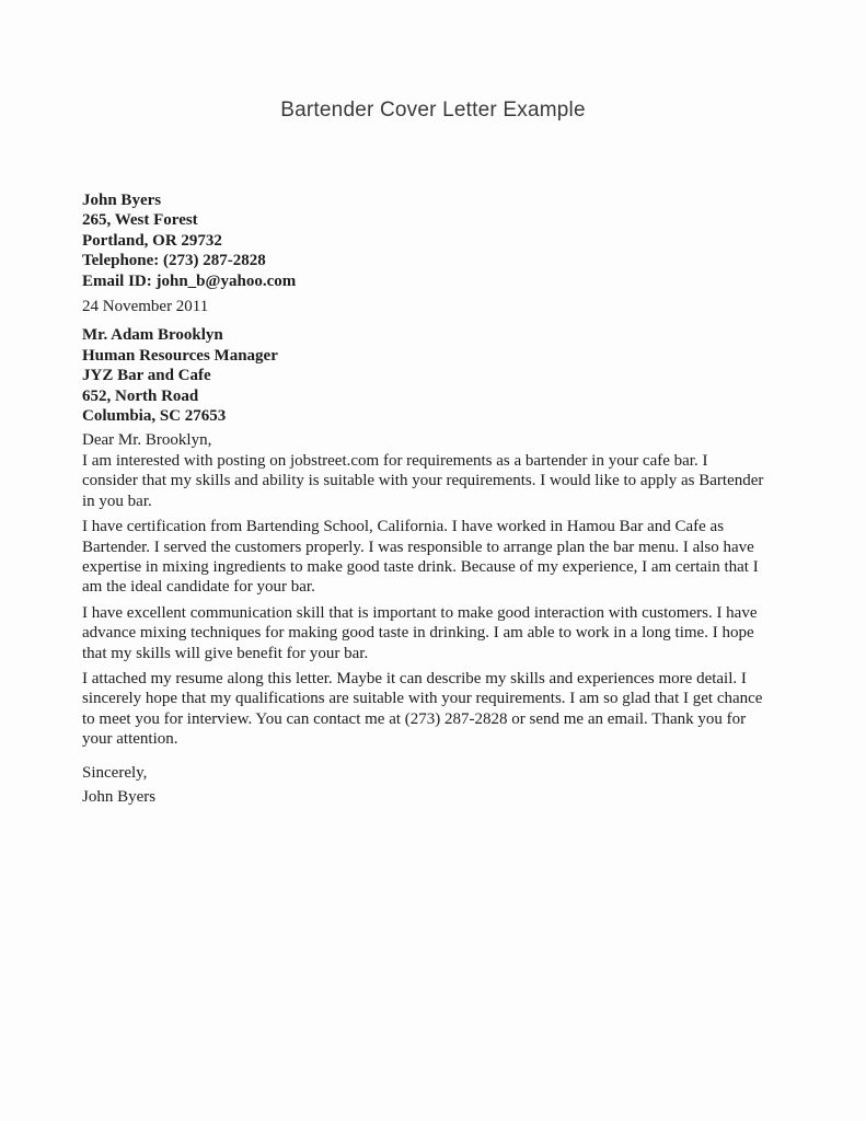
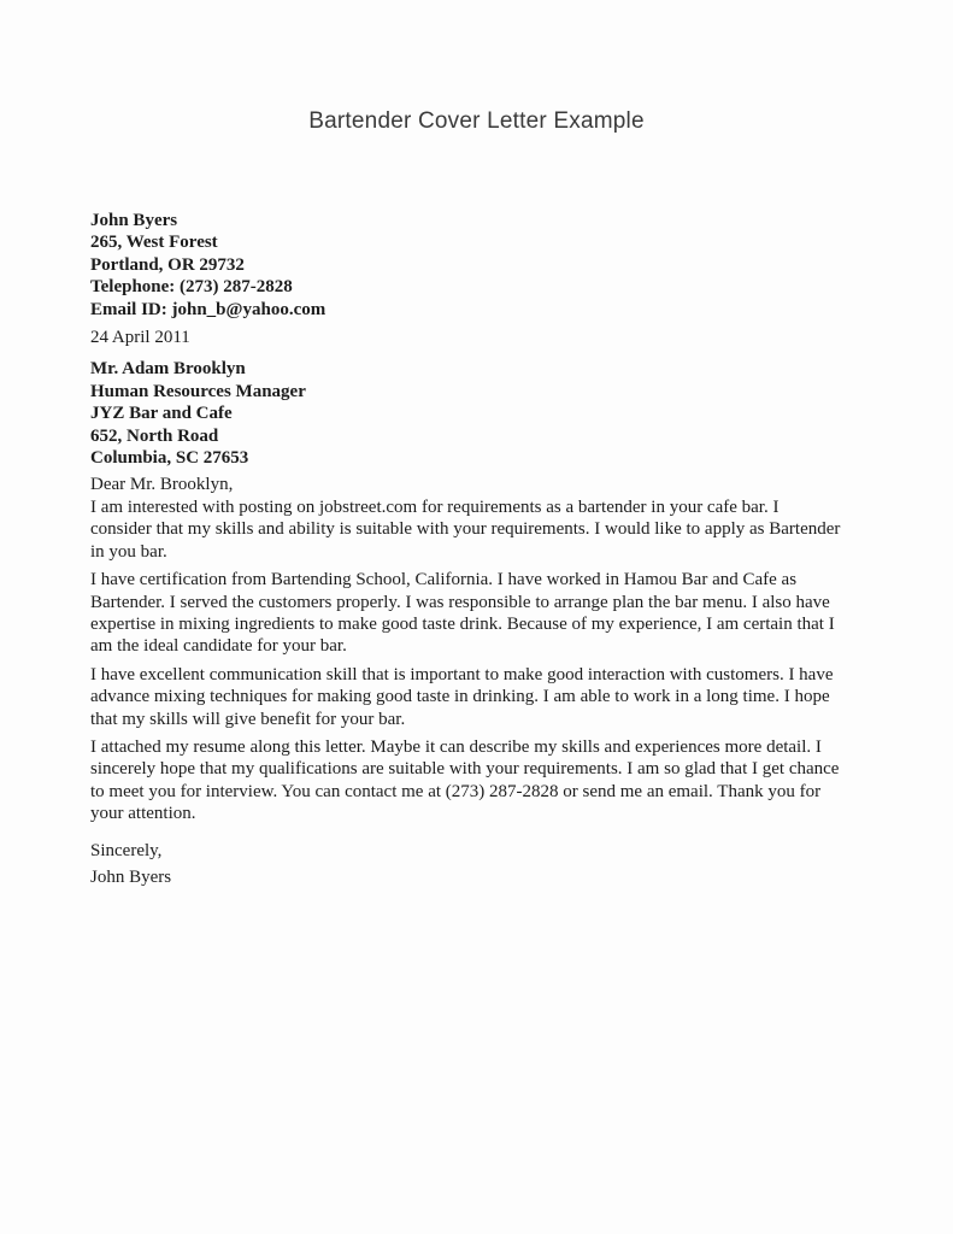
  Bartender Cover Letter Example
  John Byers
  265, West Forest
  Portland, OR 29732
  Telephone: (273) 287-2828
  Email ID: john_b@yahoo.com
- 24 November 2011
+ 24 April 2011
  Mr. Adam Brooklyn
  Human Resources Manager
  JYZ Bar and Cafe
  652, North Road
  Columbia, SC 27653
  Dear Mr. Brooklyn,
  I am interested with posting on jobstreet.com for requirements as a bartender in your cafe bar. I
  consider that my skills and ability is suitable with your requirements. I would like to apply as Bartender
  in you bar.
  I have certification from Bartending School, California. I have worked in Hamou Bar and Cafe as
  Bartender. I served the customers properly. I was responsible to arrange plan the bar menu. I also have
  expertise in mixing ingredients to make good taste drink. Because of my experience, I am certain that I
  am the ideal candidate for your bar.
  I have excellent communication skill that is important to make good interaction with customers. I have
  advance mixing techniques for making good taste in drinking. I am able to work in a long time. I hope
  that my skills will give benefit for your bar.
  I attached my resume along this letter. Maybe it can describe my skills and experiences more detail. I
  sincerely hope that my qualifications are suitable with your requirements. I am so glad that I get chance
  to meet you for interview. You can contact me at (273) 287-2828 or send me an email. Thank you for
  your attention.
  Sincerely,
  John Byers
